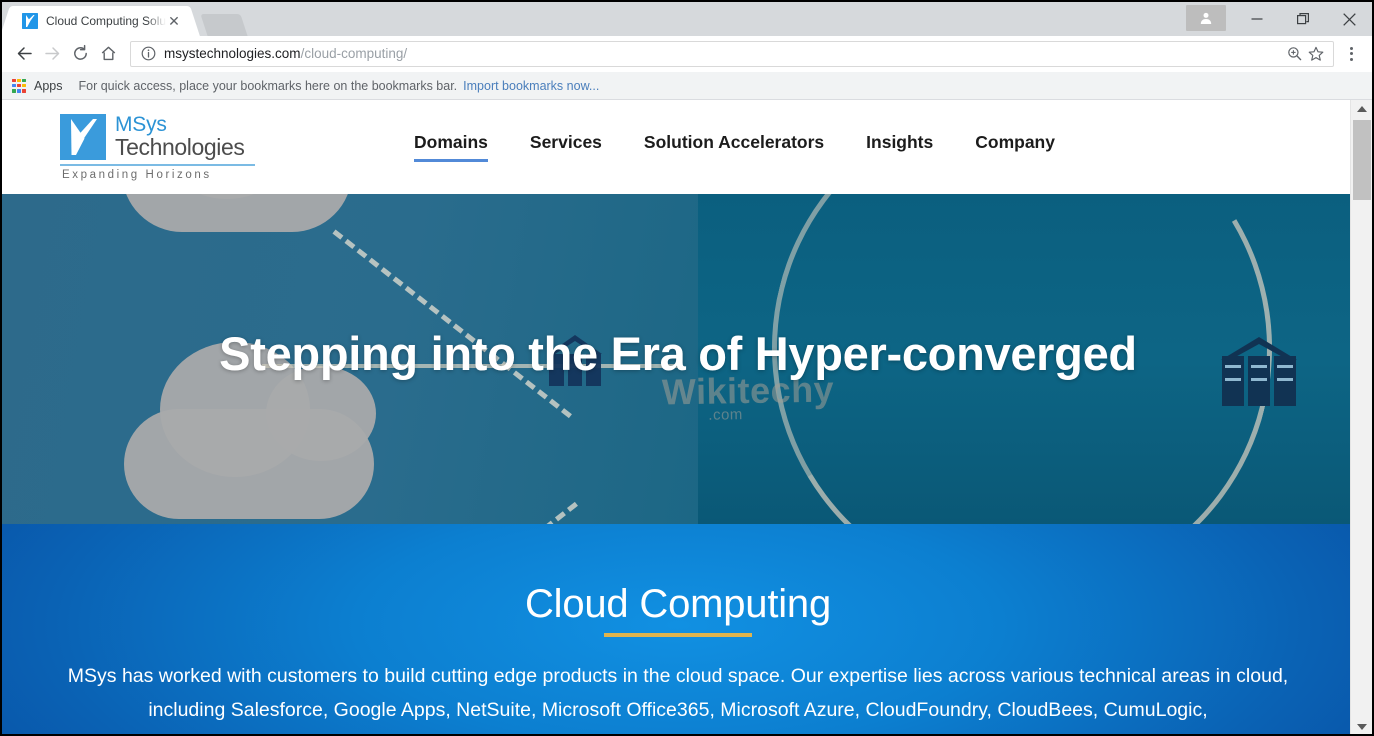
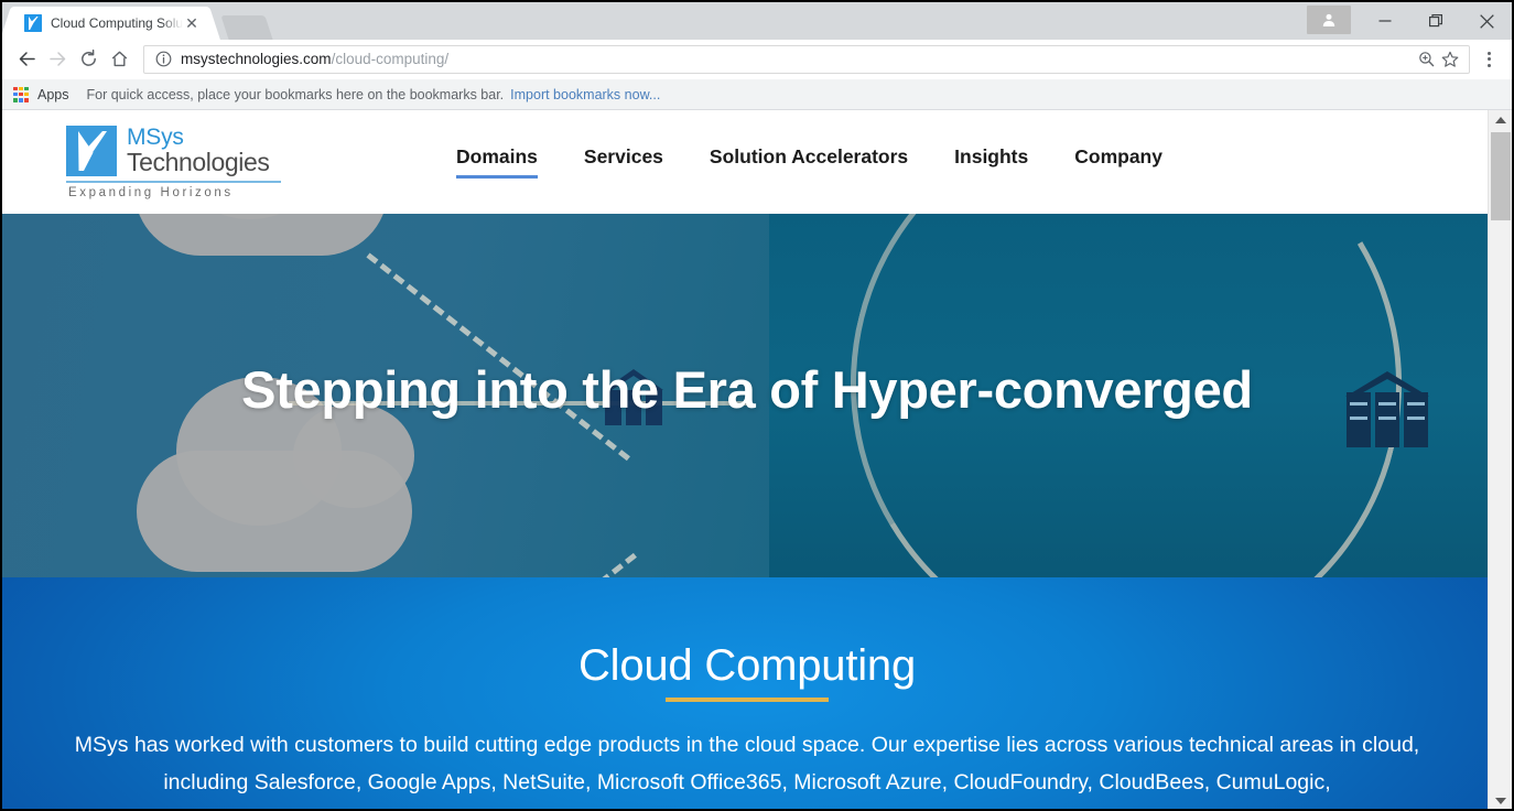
  Cloud Computing Solu
  ✕
  msystechnologies.com/cloud-computing/
  Apps
  For quick access, place your bookmarks here on the bookmarks bar.
  Import bookmarks now...
  MSys
  Technologies
  Expanding Horizons
  Domains
  Services
  Solution Accelerators
  Insights
  Company
- Wikitechy
- .com
  Stepping into the Era of Hyper-converged
  Cloud Computing
  MSys has worked with customers to build cutting edge products in the cloud space. Our expertise lies across various technical areas in cloud, including Salesforce, Google Apps, NetSuite, Microsoft Office365, Microsoft Azure, CloudFoundry, CloudBees, CumuLogic,
